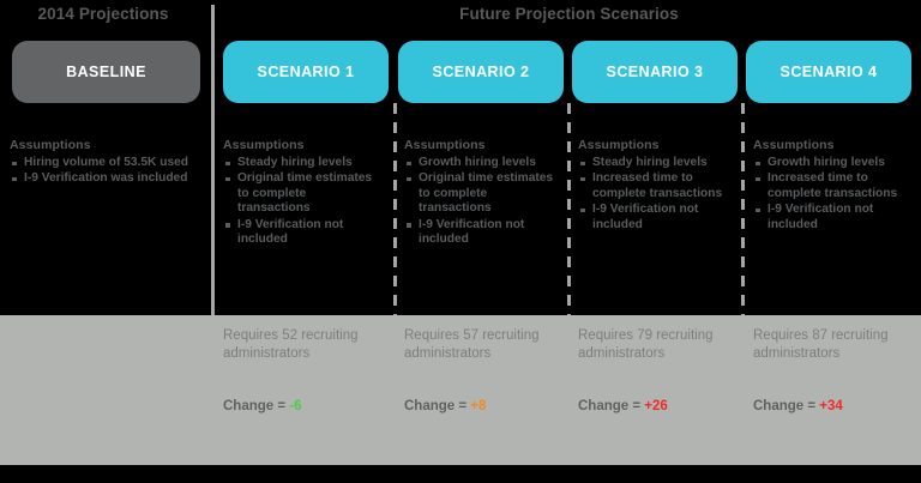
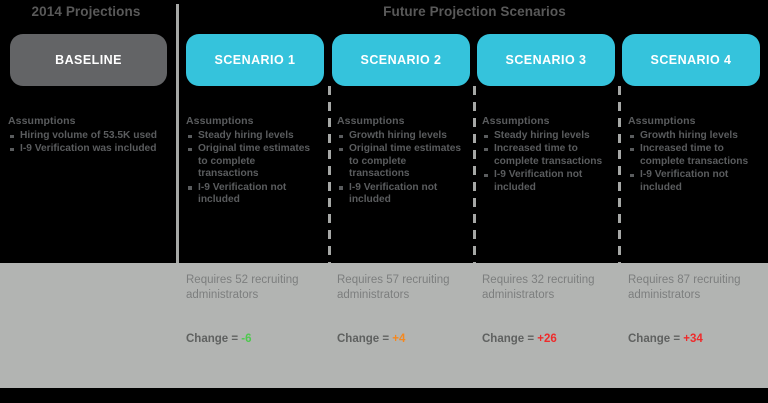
  2014 Projections
  Future Projection Scenarios
  BASELINE
  SCENARIO 1
  SCENARIO 2
  SCENARIO 3
  SCENARIO 4
  Assumptions
  Hiring volume of 53.5K used
  I-9 Verification was included
  Assumptions
  Steady hiring levels
  Original time estimates to complete transactions
  I-9 Verification not included
  Assumptions
  Growth hiring levels
  Original time estimates to complete transactions
  I-9 Verification not included
  Assumptions
  Steady hiring levels
  Increased time to complete transactions
  I-9 Verification not included
  Assumptions
  Growth hiring levels
  Increased time to complete transactions
  I-9 Verification not included
  Requires 52 recruiting administrators
  Change = -6
  Requires 57 recruiting administrators
- Change = +8
+ Change = +4
- Requires 79 recruiting administrators
+ Requires 32 recruiting administrators
  Change = +26
  Requires 87 recruiting administrators
  Change = +34
